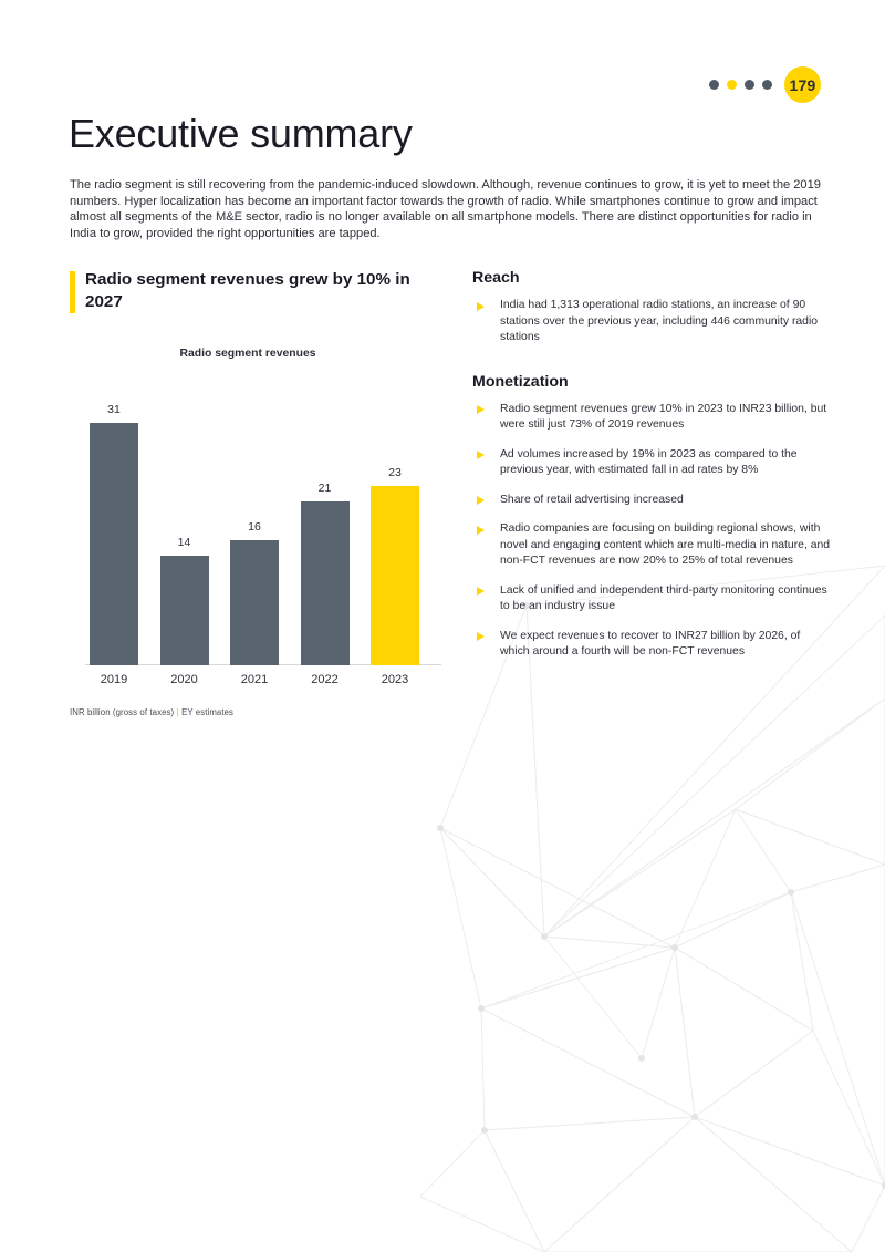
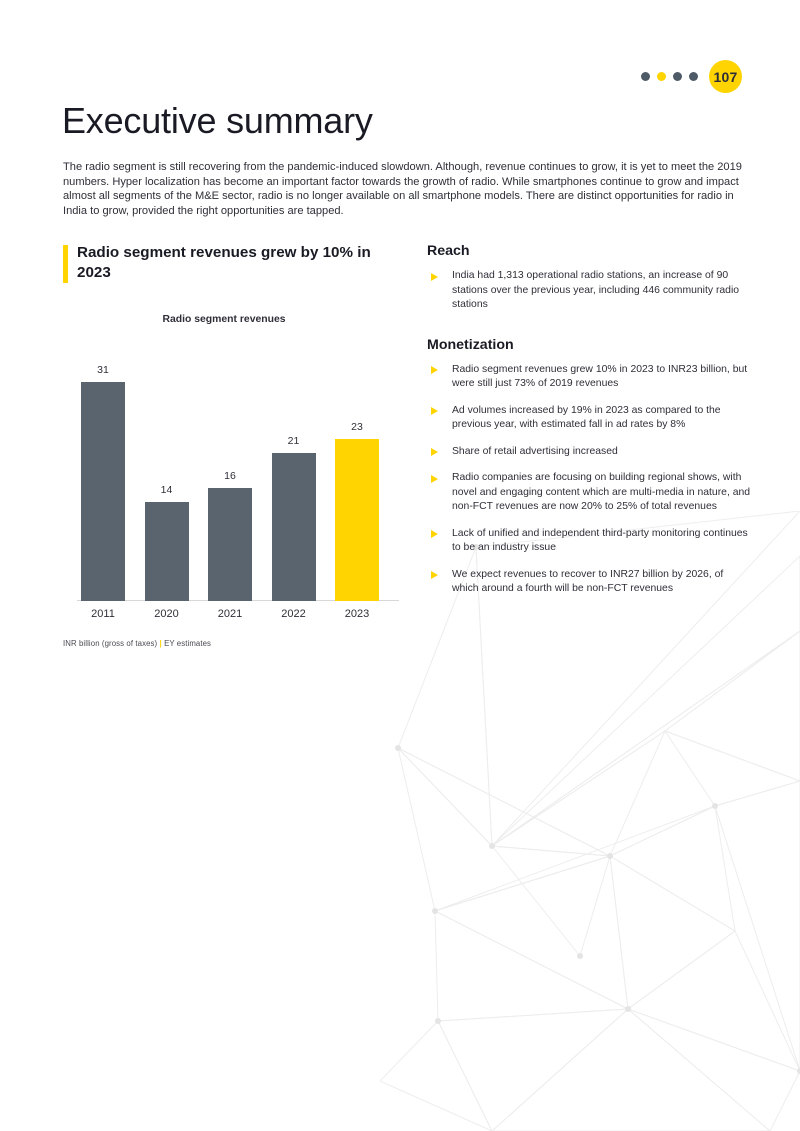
- 179
+ 107
  Executive summary
  The radio segment is still recovering from the pandemic-induced slowdown. Although, revenue continues to grow, it is yet to meet the 2019 numbers. Hyper localization has become an important factor towards the growth of radio. While smartphones continue to grow and impact almost all segments of the M&E sector, radio is no longer available on all smartphone models. There are distinct opportunities for radio in India to grow, provided the right opportunities are tapped.
- Radio segment revenues grew by 10% in 2027
+ Radio segment revenues grew by 10% in 2023
  Radio segment revenues
  31
  14
  16
  21
  23
- 2019
+ 2011
  2020
  2021
  2022
  2023
  INR billion (gross of taxes) | EY estimates
  Reach
  India had 1,313 operational radio stations, an increase of 90 stations over the previous year, including 446 community radio stations
  Monetization
  Radio segment revenues grew 10% in 2023 to INR23 billion, but were still just 73% of 2019 revenues
  Ad volumes increased by 19% in 2023 as compared to the previous year, with estimated fall in ad rates by 8%
  Share of retail advertising increased
  Radio companies are focusing on building regional shows, with novel and engaging content which are multi-media in nature, and non-FCT revenues are now 20% to 25% of total revenues
  Lack of unified and independent third-party monitoring continues to be an industry issue
  We expect revenues to recover to INR27 billion by 2026, of which around a fourth will be non-FCT revenues
